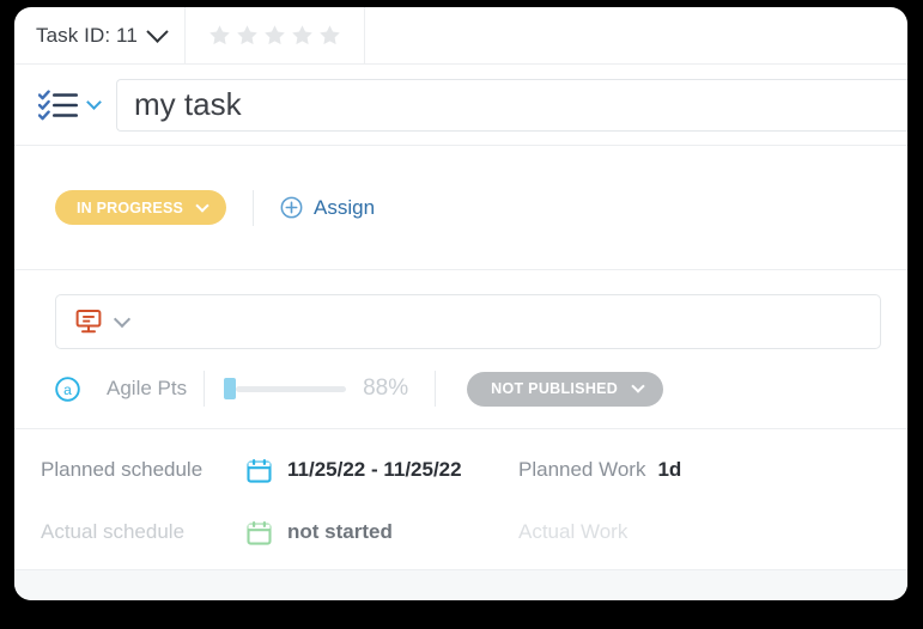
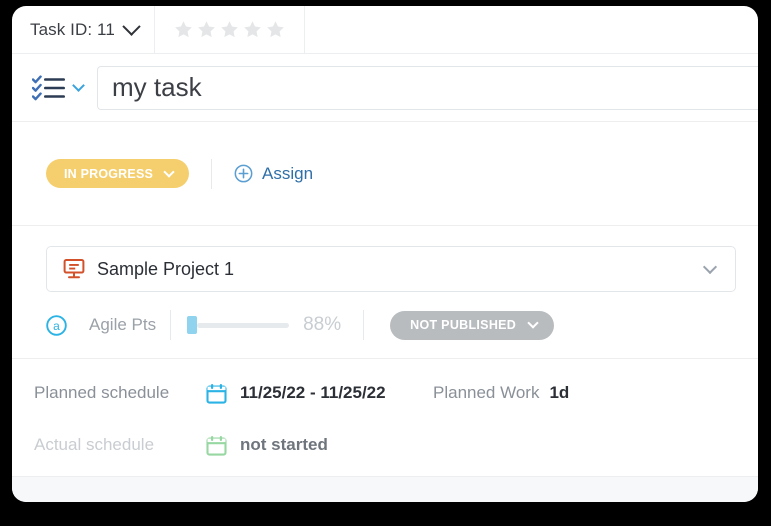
  Task ID: 11
  my task
  IN PROGRESS
  Assign
+ Sample Project 1
  a
  Agile Pts
  88%
  NOT PUBLISHED
  Planned schedule
  11/25/22 - 11/25/22
  Planned Work
  1d
  Actual schedule
  not started
- Actual Work
